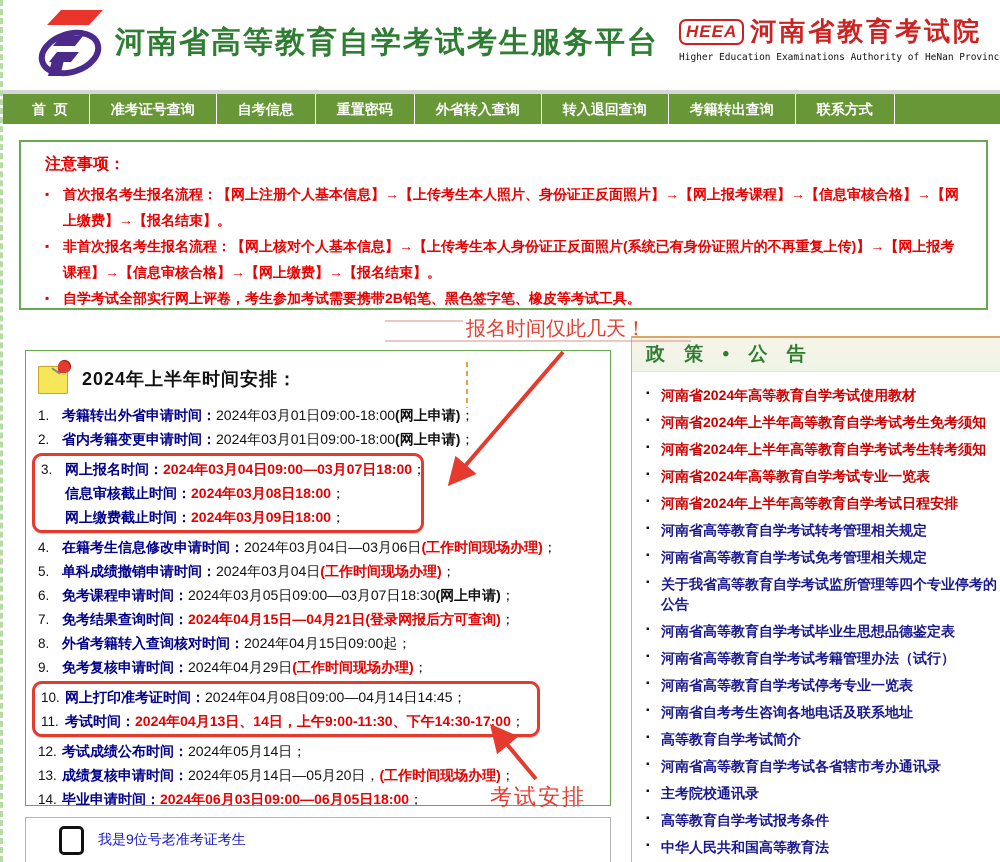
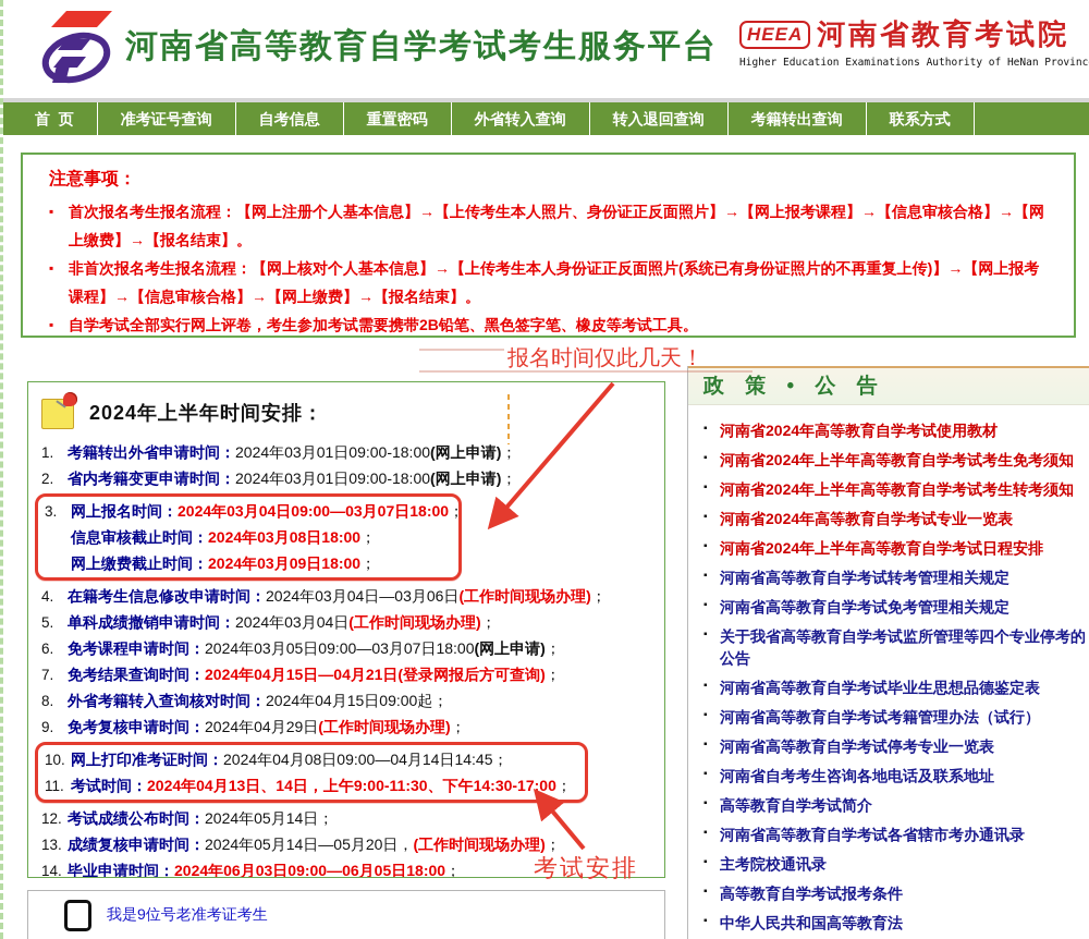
  河南省高等教育自学考试考生服务平台
  HEEA
  河南省教育考试院
  Higher Education Examinations Authority of HeNan Provinc
  首 页
  准考证号查询
  自考信息
  重置密码
  外省转入查询
  转入退回查询
  考籍转出查询
  联系方式
  注意事项：
  首次报名考生报名流程：【网上注册个人基本信息】→【上传考生本人照片、身份证正反面照片】→【网上报考课程】→【信息审核合格】→【网上缴费】→【报名结束】。
  非首次报名考生报名流程：【网上核对个人基本信息】→【上传考生本人身份证正反面照片(系统已有身份证照片的不再重复上传)】→【网上报考课程】→【信息审核合格】→【网上缴费】→【报名结束】。
  自学考试全部实行网上评卷，考生参加考试需要携带2B铅笔、黑色签字笔、橡皮等考试工具。
  2024年上半年时间安排：
  1. 考籍转出外省申请时间：2024年03月01日09:00-18:00(网上申请)；
  2. 省内考籍变更申请时间：2024年03月01日09:00-18:00(网上申请)；
  3. 网上报名时间：2024年03月04日09:00—03月07日18:00；
  信息审核截止时间：2024年03月08日18:00；
  网上缴费截止时间：2024年03月09日18:00；
  4. 在籍考生信息修改申请时间：2024年03月04日—03月06日(工作时间现场办理)；
  5. 单科成绩撤销申请时间：2024年03月04日(工作时间现场办理)；
- 6. 免考课程申请时间：2024年03月05日09:00—03月07日18:30(网上申请)；
+ 6. 免考课程申请时间：2024年03月05日09:00—03月07日18:00(网上申请)；
  7. 免考结果查询时间：2024年04月15日—04月21日(登录网报后方可查询)；
  8. 外省考籍转入查询核对时间：2024年04月15日09:00起；
  9. 免考复核申请时间：2024年04月29日(工作时间现场办理)；
  10. 网上打印准考证时间：2024年04月08日09:00—04月14日14:45；
  11. 考试时间：2024年04月13日、14日，上午9:00-11:30、下午14:30-17:00；
  12. 考试成绩公布时间：2024年05月14日；
  13. 成绩复核申请时间：2024年05月14日—05月20日，(工作时间现场办理)；
  14. 毕业申请时间：2024年06月03日09:00—06月05日18:00；
  政 策 • 公 告
  河南省2024年高等教育自学考试使用教材
  河南省2024年上半年高等教育自学考试考生免考须知
  河南省2024年上半年高等教育自学考试考生转考须知
  河南省2024年高等教育自学考试专业一览表
  河南省2024年上半年高等教育自学考试日程安排
  河南省高等教育自学考试转考管理相关规定
  河南省高等教育自学考试免考管理相关规定
  关于我省高等教育自学考试监所管理等四个专业停考的公告
  河南省高等教育自学考试毕业生思想品德鉴定表
  河南省高等教育自学考试考籍管理办法（试行）
  河南省高等教育自学考试停考专业一览表
  河南省自考考生咨询各地电话及联系地址
  高等教育自学考试简介
  河南省高等教育自学考试各省辖市考办通讯录
  主考院校通讯录
  高等教育自学考试报考条件
  中华人民共和国高等教育法
  我是9位号老准考证考生
  报名时间仅此几天！
  考试安排
